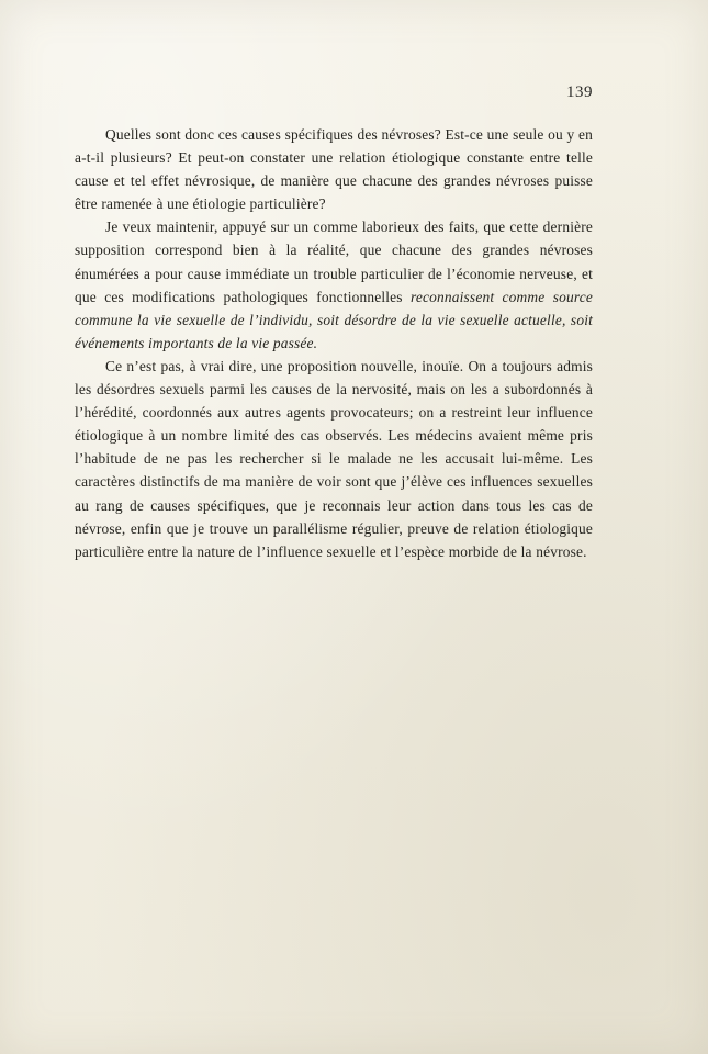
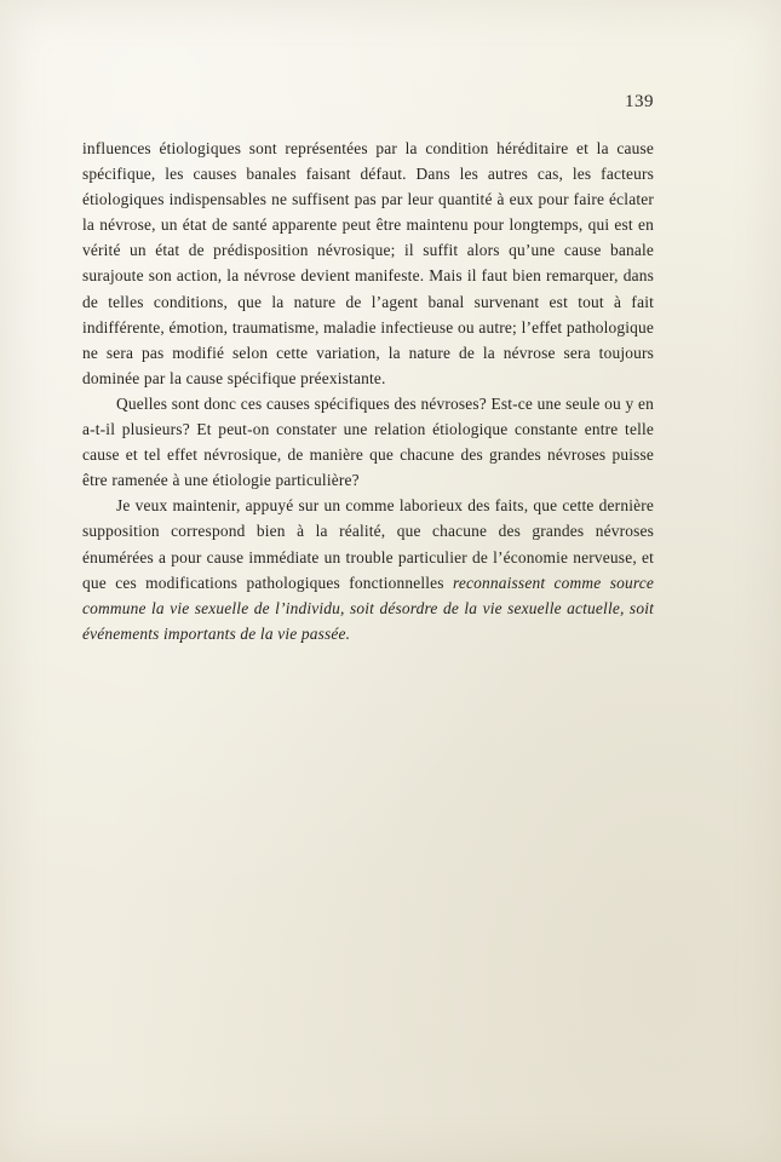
  139
+ influences étiologiques sont représentées par la condition héréditaire et la cause spécifique, les causes banales faisant défaut. Dans les autres cas, les facteurs étiologiques indispensables ne suffisent pas par leur quantité à eux pour faire éclater la névrose, un état de santé apparente peut être maintenu pour longtemps, qui est en vérité un état de prédisposition névrosique; il suffit alors qu’une cause banale surajoute son action, la névrose devient manifeste. Mais il faut bien remarquer, dans de telles conditions, que la nature de l’agent banal survenant est tout à fait indifférente, émotion, traumatisme, maladie infectieuse ou autre; l’effet pathologique ne sera pas modifié selon cette variation, la nature de la névrose sera toujours dominée par la cause spécifique préexistante.
  Quelles sont donc ces causes spécifiques des névroses? Est-ce une seule ou y en a-t-il plusieurs? Et peut-on constater une relation étiologique constante entre telle cause et tel effet névrosique, de manière que chacune des grandes névroses puisse être ramenée à une étiologie particulière?
  Je veux maintenir, appuyé sur un comme laborieux des faits, que cette dernière supposition correspond bien à la réalité, que chacune des grandes névroses énumérées a pour cause immédiate un trouble particulier de l’économie nerveuse, et que ces modifications pathologiques fonctionnelles reconnaissent comme source commune la vie sexuelle de l’individu, soit désordre de la vie sexuelle actuelle, soit événements importants de la vie passée.
- Ce n’est pas, à vrai dire, une proposition nouvelle, inouïe. On a toujours admis les désordres sexuels parmi les causes de la nervosité, mais on les a subordonnés à l’hérédité, coordonnés aux autres agents provocateurs; on a restreint leur influence étiologique à un nombre limité des cas observés. Les médecins avaient même pris l’habitude de ne pas les rechercher si le malade ne les accusait lui-même. Les caractères distinctifs de ma manière de voir sont que j’élève ces influences sexuelles au rang de causes spécifiques, que je reconnais leur action dans tous les cas de névrose, enfin que je trouve un parallélisme régulier, preuve de relation étiologique particulière entre la nature de l’influence sexuelle et l’espèce morbide de la névrose.
